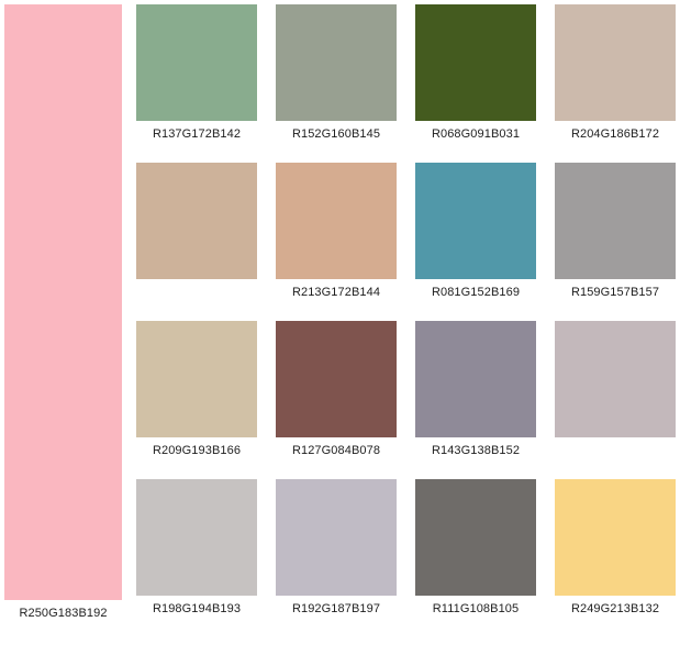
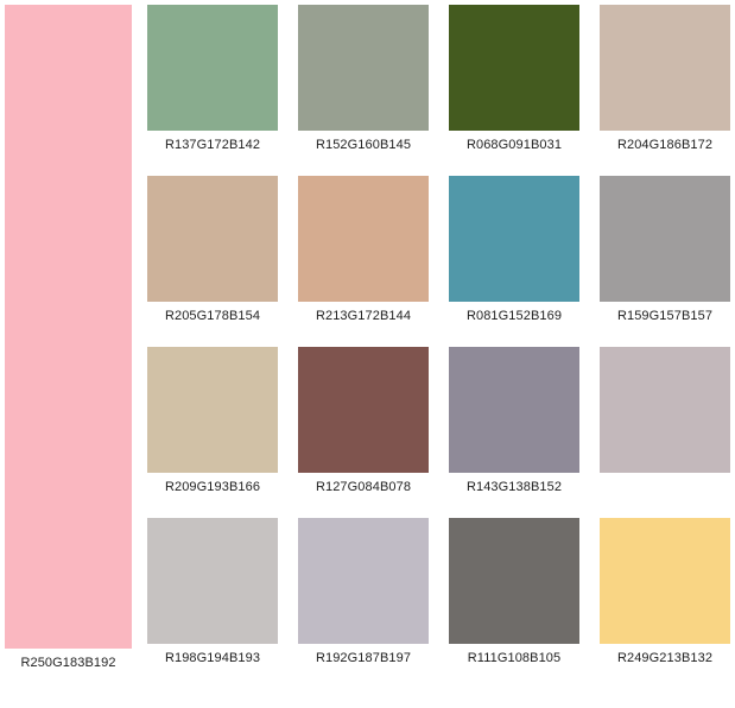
  R250G183B192
  R137G172B142
  R152G160B145
  R068G091B031
  R204G186B172
+ R205G178B154
  R213G172B144
  R081G152B169
  R159G157B157
  R209G193B166
  R127G084B078
  R143G138B152
  R198G194B193
  R192G187B197
  R111G108B105
  R249G213B132
